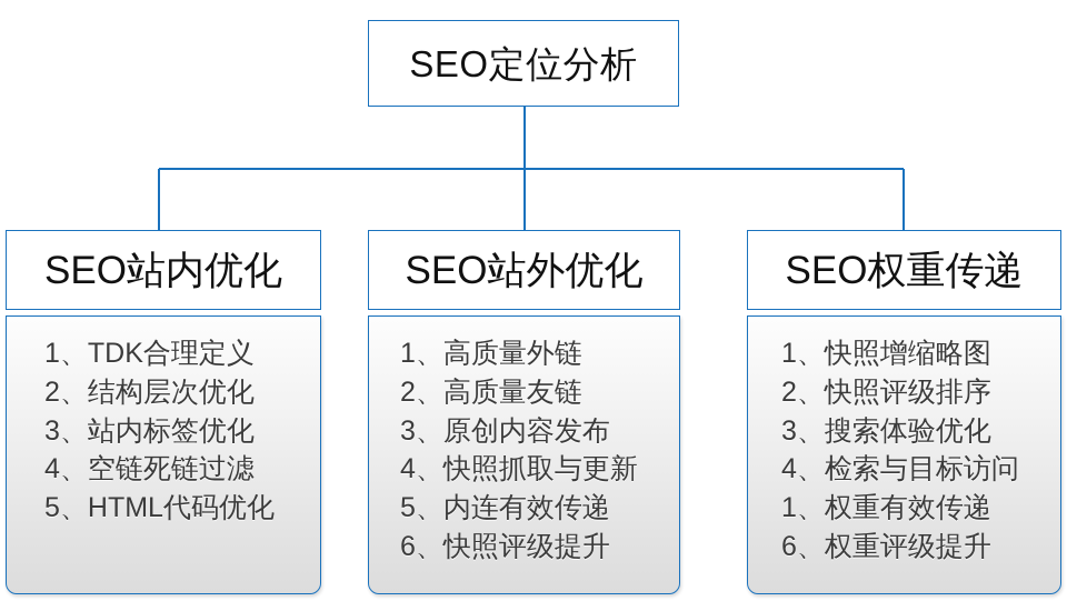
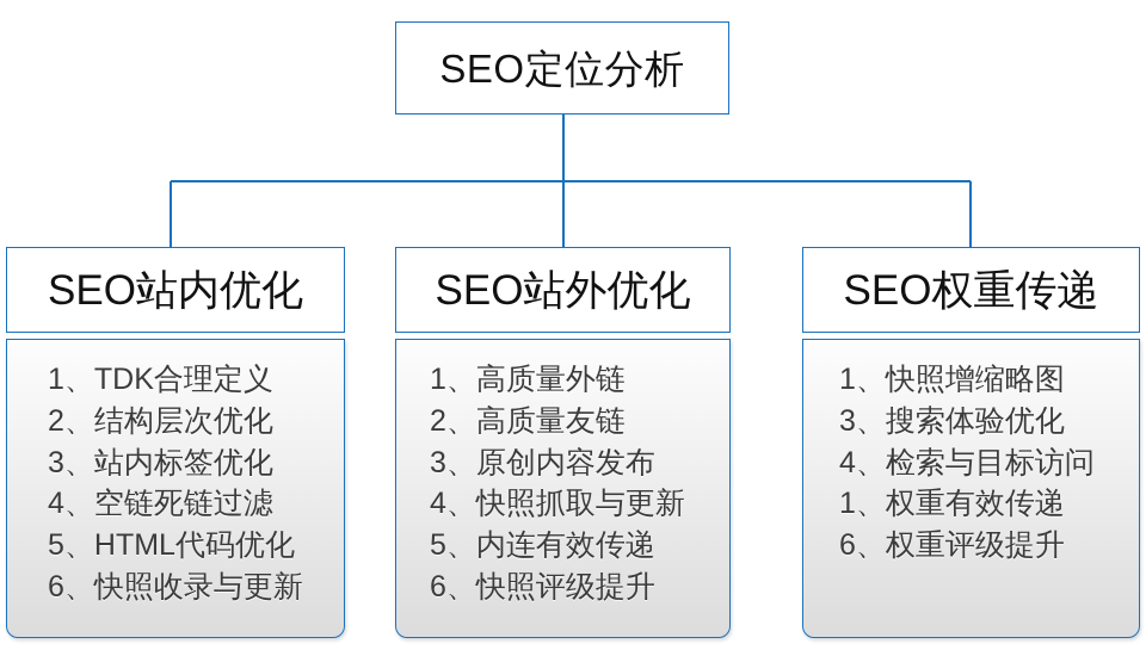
  SEO定位分析
  SEO站内优化
  1、TDK合理定义
  2、结构层次优化
  3、站内标签优化
  4、空链死链过滤
  5、HTML代码优化
+ 6、快照收录与更新
  SEO站外优化
  1、高质量外链
  2、高质量友链
  3、原创内容发布
  4、快照抓取与更新
  5、内连有效传递
  6、快照评级提升
  SEO权重传递
  1、快照增缩略图
- 2、快照评级排序
  3、搜索体验优化
  4、检索与目标访问
  1、权重有效传递
  6、权重评级提升
